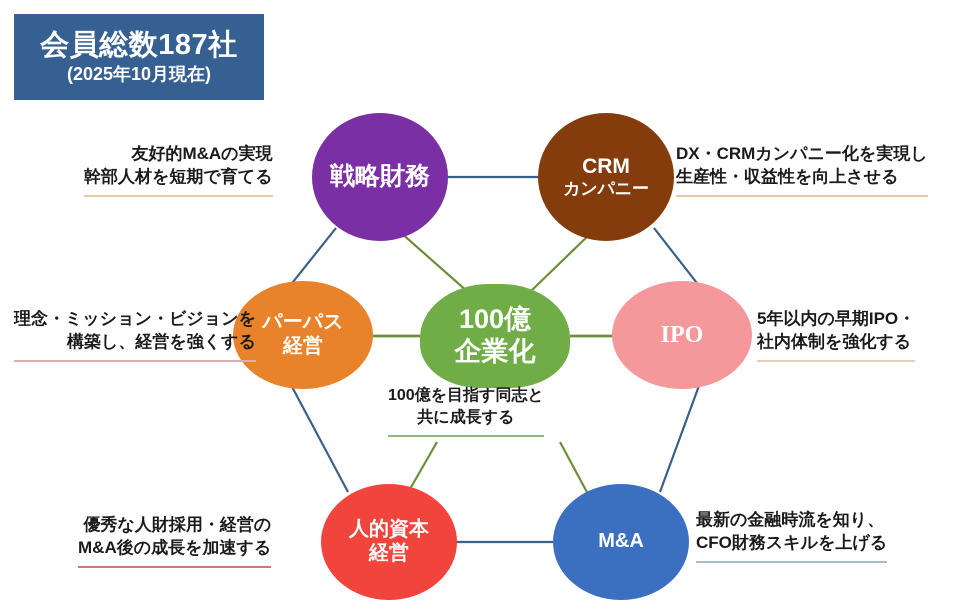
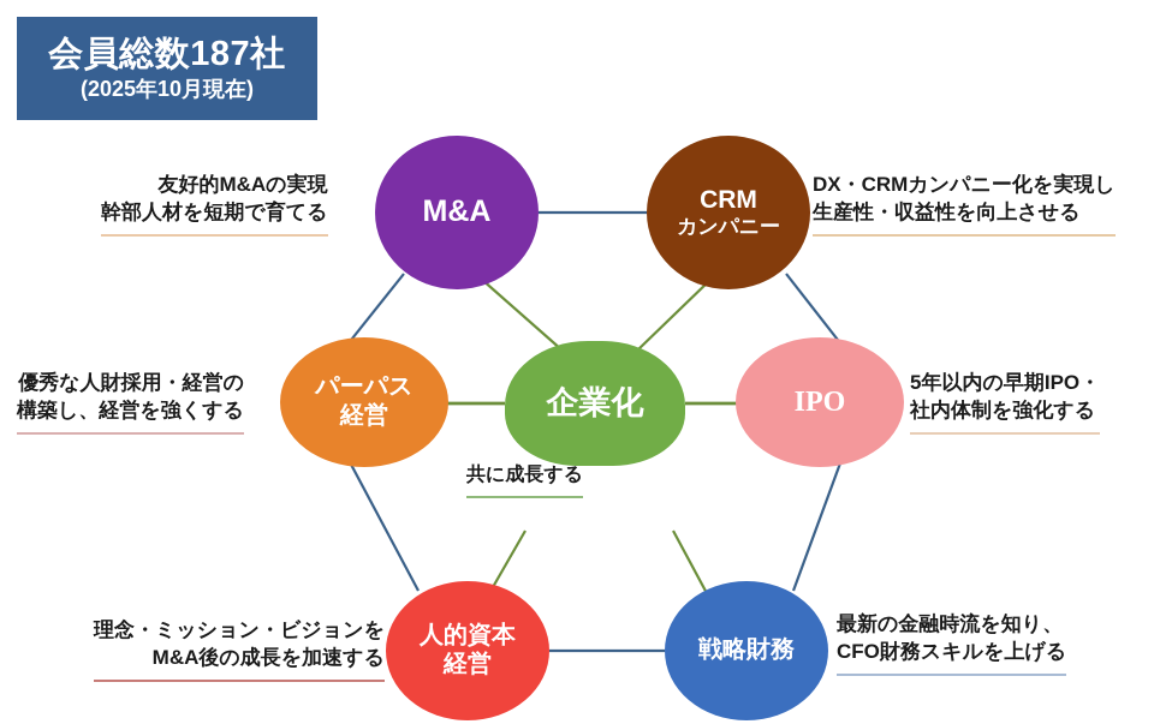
  会員総数187社
  (2025年10月現在)
- 戦略財務
+ M&A
  CRM
  カンパニー
  パーパス
  経営
  IPO
  人的資本
  経営
- M&A
+ 戦略財務
- 100億
  企業化
  友好的M&Aの実現
  幹部人材を短期で育てる
  DX・CRMカンパニー化を実現し
  生産性・収益性を向上させる
- 理念・ミッション・ビジョンを
+ 優秀な人財採用・経営の
  構築し、経営を強くする
  5年以内の早期IPO・
  社内体制を強化する
- 優秀な人財採用・経営の
+ 理念・ミッション・ビジョンを
  M&A後の成長を加速する
  最新の金融時流を知り、
  CFO財務スキルを上げる
- 100億を目指す同志と
  共に成長する
